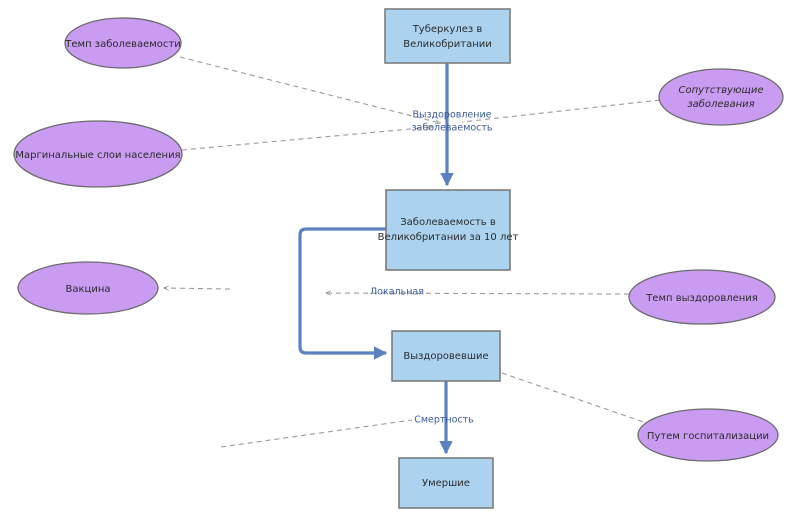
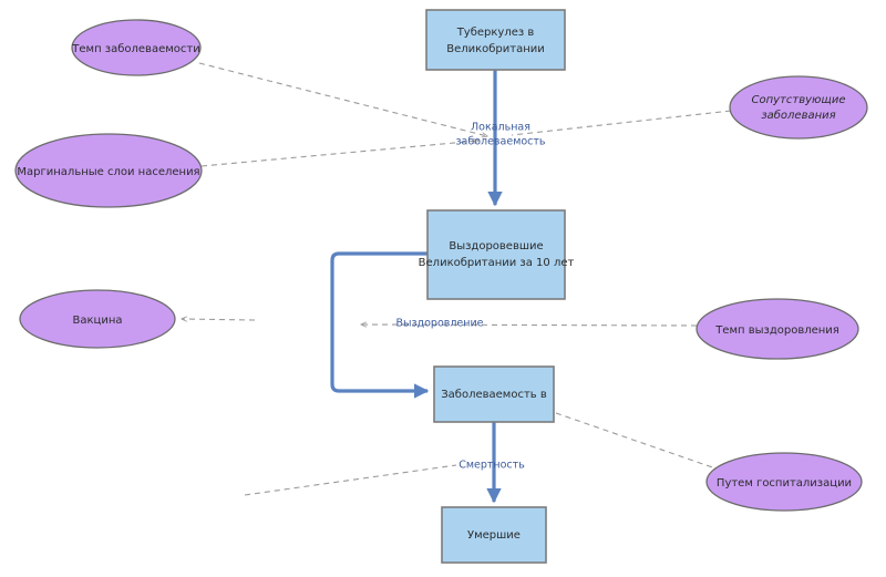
  Темп заболеваемости
  Сопутствующие
  заболевания
  Маргинальные слои населения
  Вакцина
  Темп выздоровления
  Путем госпитализации
  Туберкулез в
  Великобритании
- Заболеваемость в
+ Выздоровевшие
  Великобритании за 10 лет
- Выздоровевшие
+ Заболеваемость в
  Умершие
- Выздоровление
+ Локальная
  заболеваемость
- Локальная
+ Выздоровление
  Смертность
